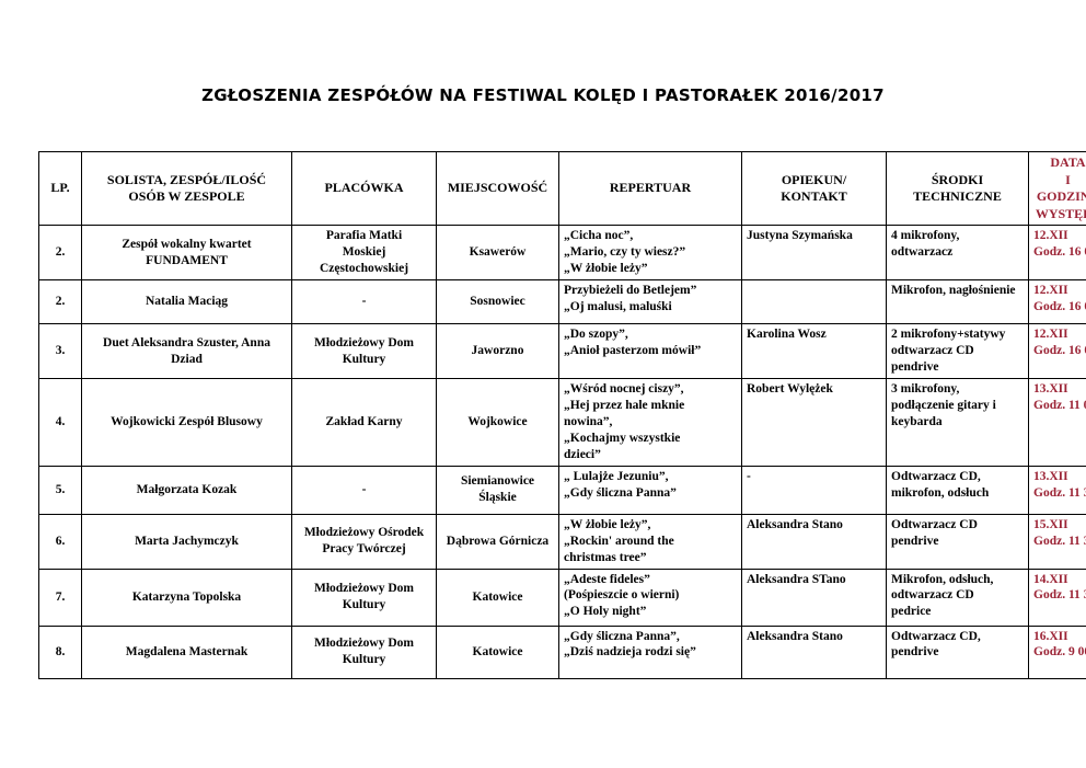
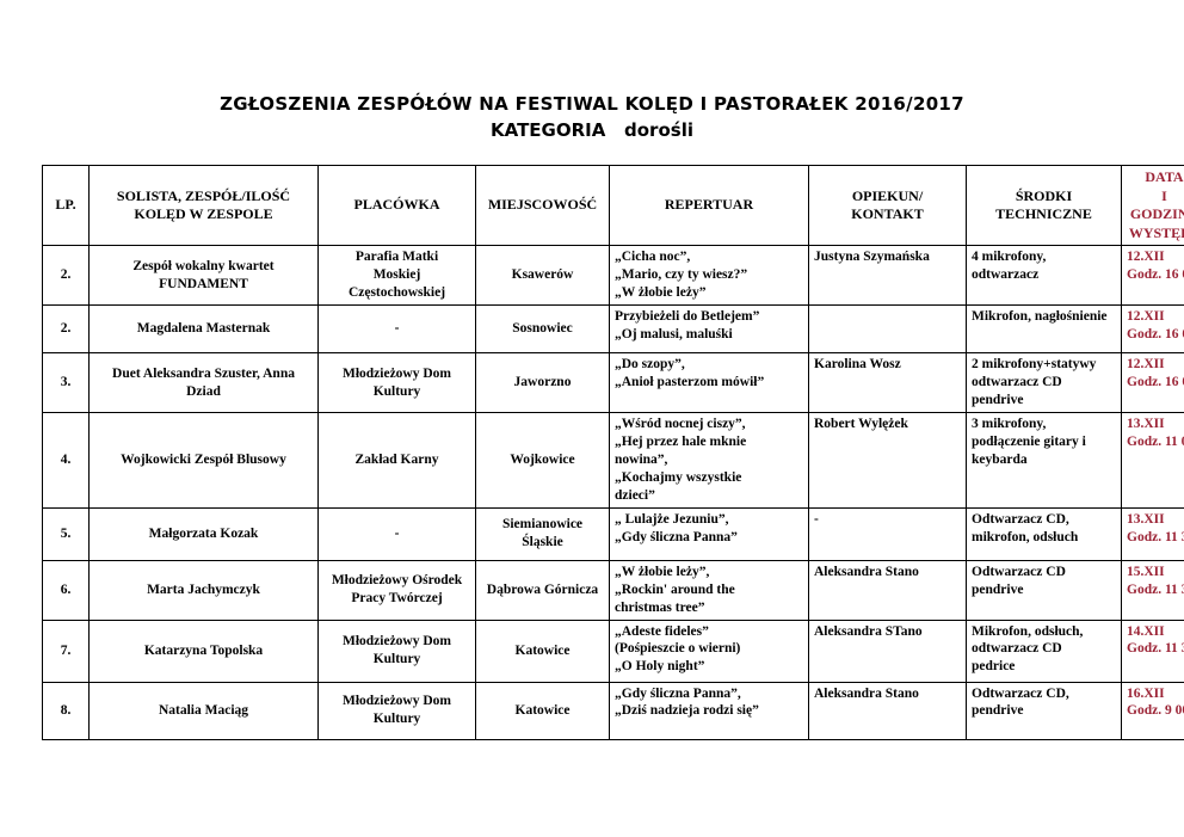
  ZGŁOSZENIA ZESPÓŁÓW NA FESTIWAL KOLĘD I PASTORAŁEK 2016/2017
+ KATEGORIA dorośli
- LP.	SOLISTA, ZESPÓŁ/ILOŚĆ OSÓB W ZESPOLE	PLACÓWKA	MIEJSCOWOŚĆ	REPERTUAR	OPIEKUN/ KONTAKT	ŚRODKI TECHNICZNE	DATA I GODZIN WYSTĘ
+ LP.	SOLISTA, ZESPÓŁ/ILOŚĆ KOLĘD W ZESPOLE	PLACÓWKA	MIEJSCOWOŚĆ	REPERTUAR	OPIEKUN/ KONTAKT	ŚRODKI TECHNICZNE	DATA I GODZIN WYSTĘ
  2.	Zespół wokalny kwartet FUNDAMENT	Parafia Matki Moskiej Częstochowskiej	Ksawerów	„Cicha noc”, „Mario, czy ty wiesz?” „W żłobie leży”	Justyna Szymańska	4 mikrofony, odtwarzacz	12.XII Godz. 16
- 2.	Natalia Maciąg	-	Sosnowiec	Przybieżeli do Betlejem” „Oj malusi, maluśki		Mikrofon, nagłośnienie	12.XII Godz. 16
+ 2.	Magdalena Masternak	-	Sosnowiec	Przybieżeli do Betlejem” „Oj malusi, maluśki		Mikrofon, nagłośnienie	12.XII Godz. 16
  3.	Duet Aleksandra Szuster, Anna Dziad	Młodzieżowy Dom Kultury	Jaworzno	„Do szopy”, „Anioł pasterzom mówił”	Karolina Wosz	2 mikrofony+statywy odtwarzacz CD pendrive	12.XII Godz. 16
  4.	Wojkowicki Zespół Blusowy	Zakład Karny	Wojkowice	„Wśród nocnej ciszy”, „Hej przez hale mknie nowina”, „Kochajmy wszystkie dzieci”	Robert Wylężek	3 mikrofony, podłączenie gitary i keybarda	13.XII Godz. 11
  5.	Małgorzata Kozak	-	Siemianowice Śląskie	„ Lulajże Jezuniu”, „Gdy śliczna Panna”	-	Odtwarzacz CD, mikrofon, odsłuch	13.XII Godz. 11
  6.	Marta Jachymczyk	Młodzieżowy Ośrodek Pracy Twórczej	Dąbrowa Górnicza	„W żłobie leży”, „Rockin' around the christmas tree”	Aleksandra Stano	Odtwarzacz CD pendrive	15.XII Godz. 11
  7.	Katarzyna Topolska	Młodzieżowy Dom Kultury	Katowice	„Adeste fideles” (Pośpieszcie o wierni) „O Holy night”	Aleksandra STano	Mikrofon, odsłuch, odtwarzacz CD pedrice	14.XII Godz. 11
- 8.	Magdalena Masternak	Młodzieżowy Dom Kultury	Katowice	„Gdy śliczna Panna”, „Dziś nadzieja rodzi się”	Aleksandra Stano	Odtwarzacz CD, pendrive	16.XII Godz. 9 0
+ 8.	Natalia Maciąg	Młodzieżowy Dom Kultury	Katowice	„Gdy śliczna Panna”, „Dziś nadzieja rodzi się”	Aleksandra Stano	Odtwarzacz CD, pendrive	16.XII Godz. 9 0
